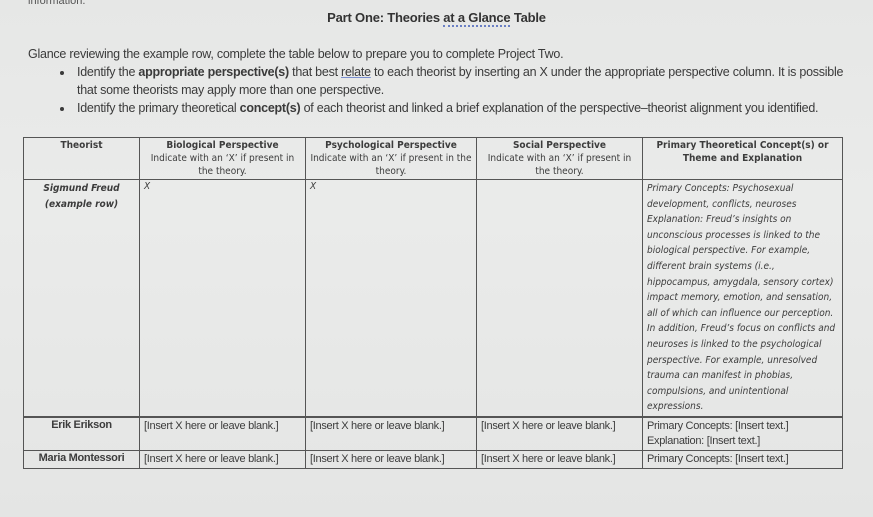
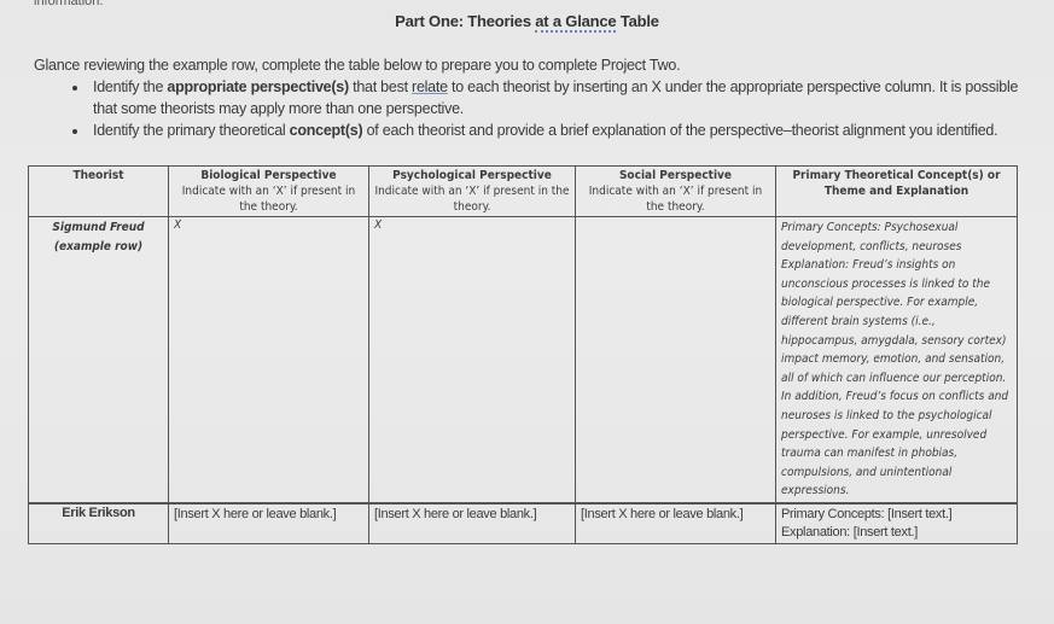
  information.
  Part One: Theories at a Glance Table
  Glance reviewing the example row, complete the table below to prepare you to complete Project Two.
  Identify the appropriate perspective(s) that best relate to each theorist by inserting an X under the appropriate perspective column. It is possible that some theorists may apply more than one perspective.
- Identify the primary theoretical concept(s) of each theorist and linked a brief explanation of the perspective–theorist alignment you identified.
+ Identify the primary theoretical concept(s) of each theorist and provide a brief explanation of the perspective–theorist alignment you identified.
  Theorist	Biological PerspectiveIndicate with an ‘X’ if present in the theory.	Psychological PerspectiveIndicate with an ‘X’ if present in the theory.	Social PerspectiveIndicate with an ‘X’ if present in the theory.	Primary Theoretical Concept(s) or Theme and Explanation
  Sigmund Freud (example row)	X	X		Primary Concepts: Psychosexual development, conflicts, neuroses Explanation: Freud’s insights on unconscious processes is linked to the biological perspective. For example, different brain systems (i.e., hippocampus, amygdala, sensory cortex) impact memory, emotion, and sensation, all of which can influence our perception. In addition, Freud’s focus on conflicts and neuroses is linked to the psychological perspective. For example, unresolved trauma can manifest in phobias, compulsions, and unintentional expressions.
  Erik Erikson	[Insert X here or leave blank.]	[Insert X here or leave blank.]	[Insert X here or leave blank.]	Primary Concepts: [Insert text.] Explanation: [Insert text.]
- Maria Montessori	[Insert X here or leave blank.]	[Insert X here or leave blank.]	[Insert X here or leave blank.]	Primary Concepts: [Insert text.]
